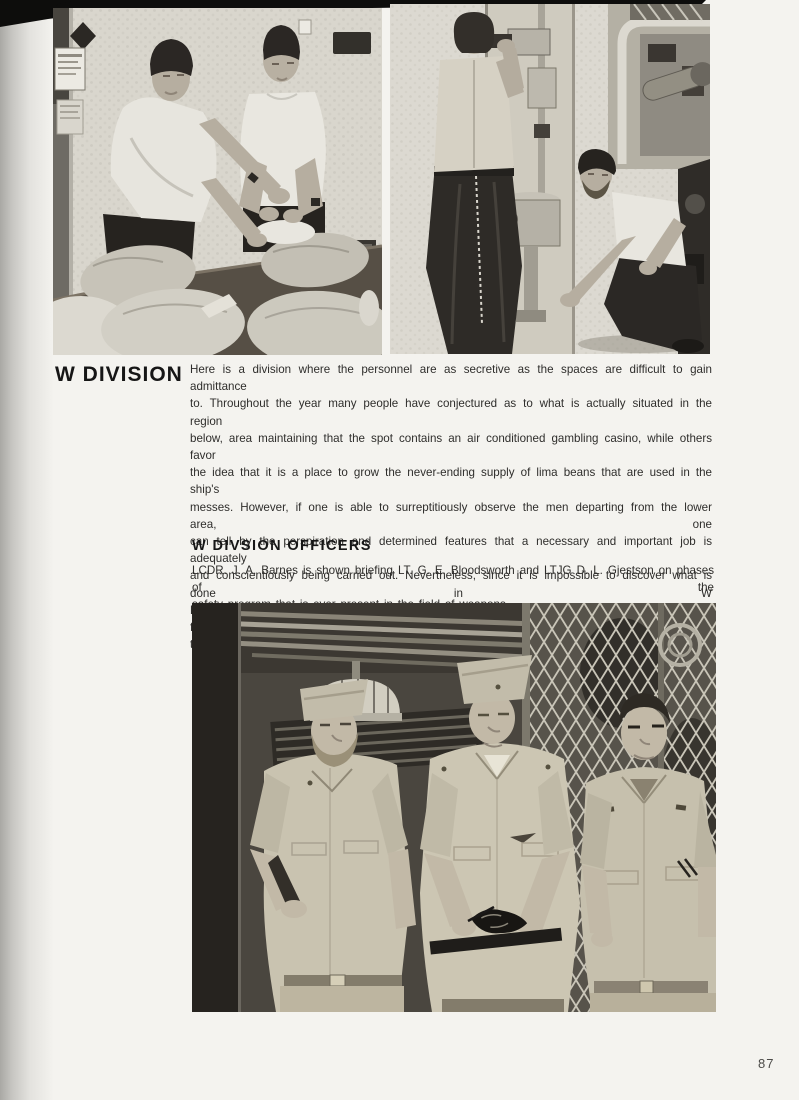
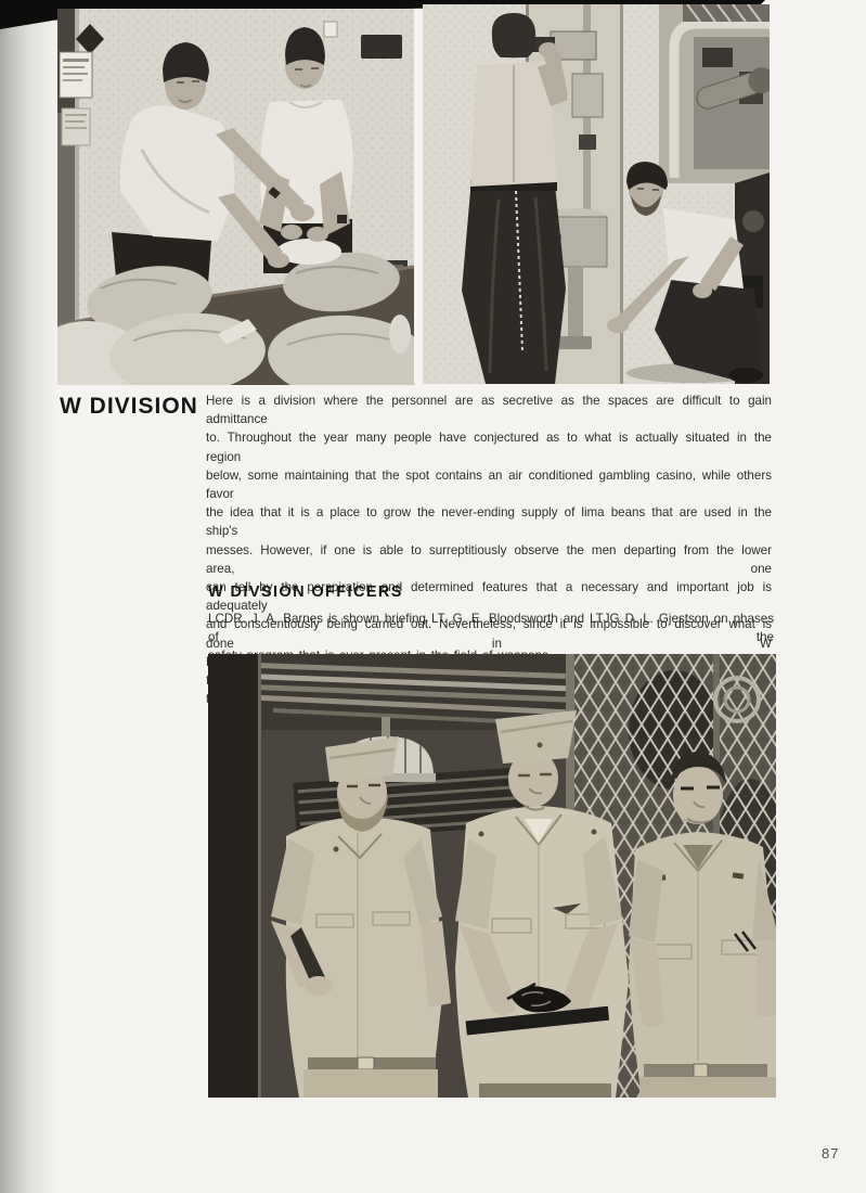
  W DIVISION
  Here is a division where the personnel are as secretive as the spaces are difficult to gain admittance
  to. Throughout the year many people have conjectured as to what is actually situated in the region
- below, area maintaining that the spot contains an air conditioned gambling casino, while others favor
+ below, some maintaining that the spot contains an air conditioned gambling casino, while others favor
  the idea that it is a place to grow the never-ending supply of lima beans that are used in the ship's
  messes. However, if one is able to surreptitiously observe the men departing from the lower area, one
  can tell by the perspiration and determined features that a necessary and important job is adequately
  and conscientiously being carried out. Nevertheless, since it is impossible to discover what is done in W
  W DIVSION OFFICERS
  LCDR. J. A. Barnes is shown briefing LT. G. E. Bloodsworth and LTJG D. L. Gjestson on phases of the
  87
